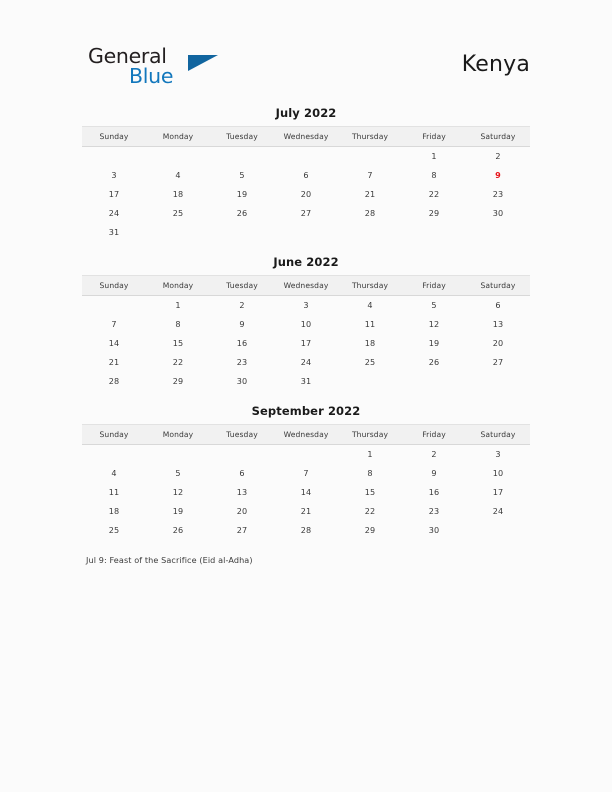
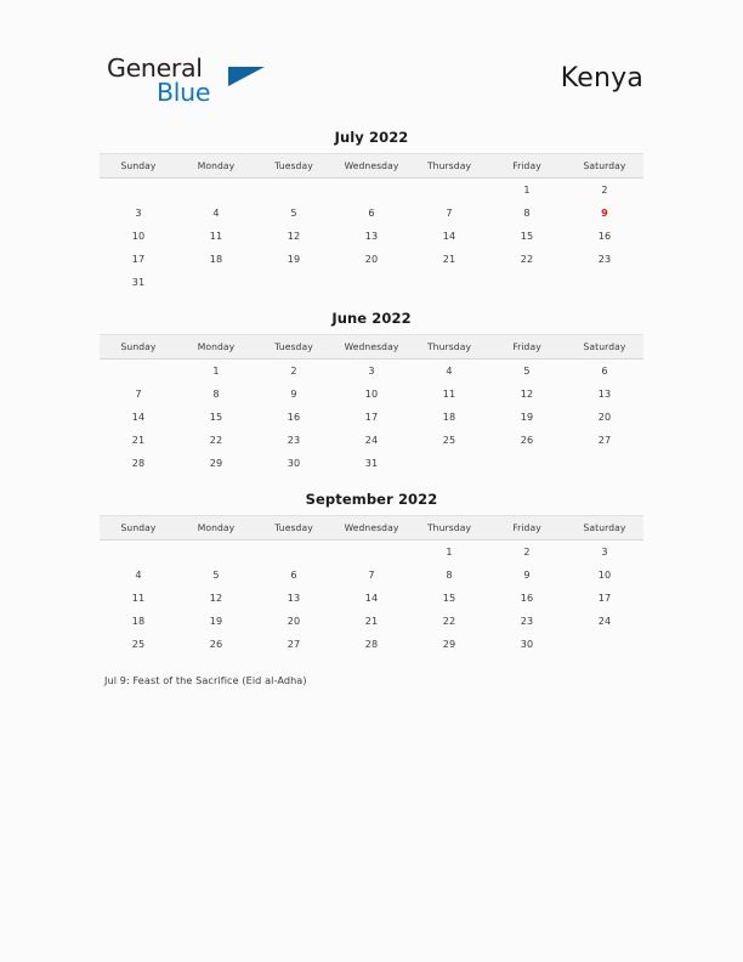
  General
  Blue
  Kenya
  July 2022
  Sunday	Monday	Tuesday	Wednesday	Thursday	Friday	Saturday
  					1	2
  3	4	5	6	7	8	9
+ 10	11	12	13	14	15	16
  17	18	19	20	21	22	23
- 24	25	26	27	28	29	30
  31
  June 2022
  Sunday	Monday	Tuesday	Wednesday	Thursday	Friday	Saturday
  	1	2	3	4	5	6
  7	8	9	10	11	12	13
  14	15	16	17	18	19	20
  21	22	23	24	25	26	27
  28	29	30	31
  September 2022
  Sunday	Monday	Tuesday	Wednesday	Thursday	Friday	Saturday
  				1	2	3
  4	5	6	7	8	9	10
  11	12	13	14	15	16	17
  18	19	20	21	22	23	24
  25	26	27	28	29	30
  Jul 9: Feast of the Sacrifice (Eid al-Adha)
